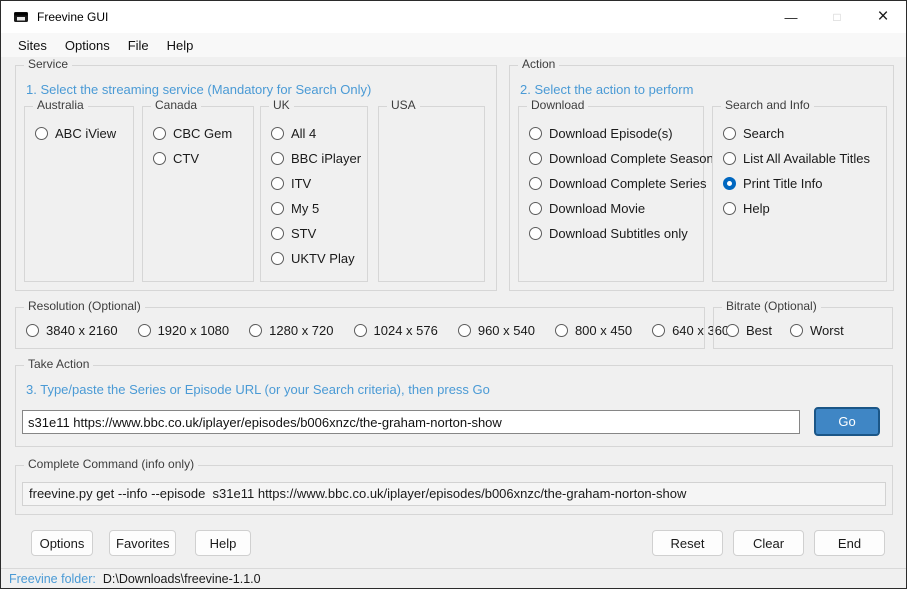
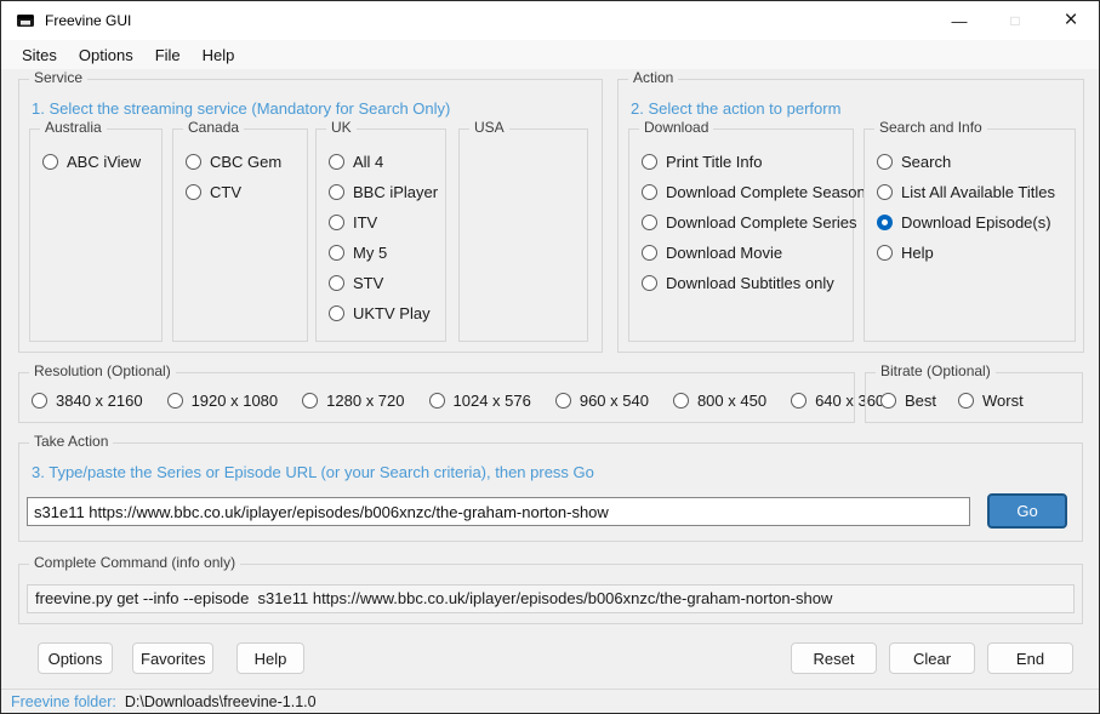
  Freevine GUI
  —
  □
  ×
  Sites
  Options
  File
  Help
  Service
  1. Select the streaming service (Mandatory for Search Only)
  Australia
  ABC iView
  Canada
  CBC Gem
  CTV
  UK
  All 4
  BBC iPlayer
  ITV
  My 5
  STV
  UKTV Play
  USA
  Action
  2. Select the action to perform
  Download
- Download Episode(s)
+ Print Title Info
  Download Complete Season
  Download Complete Series
  Download Movie
  Download Subtitles only
  Search and Info
  Search
  List All Available Titles
- Print Title Info
+ Download Episode(s)
  Help
  Resolution (Optional)
  3840 x 2160
  1920 x 1080
  1280 x 720
  1024 x 576
  960 x 540
  800 x 450
  640 x 36
  Bitrate (Optional)
  Best
  Worst
  Take Action
  3. Type/paste the Series or Episode URL (or your Search criteria), then press Go
  s31e11 https://www.bbc.co.uk/iplayer/episodes/b006xnzc/the-graham-norton-show
  Go
  Complete Command (info only)
  freevine.py get --info --episode s31e11 https://www.bbc.co.uk/iplayer/episodes/b006xnzc/the-graham-norton-show
  Options
  Favorites
  Help
  Reset
  Clear
  End
  Freevine folder:
  D:\Downloads\freevine-1.1.0
